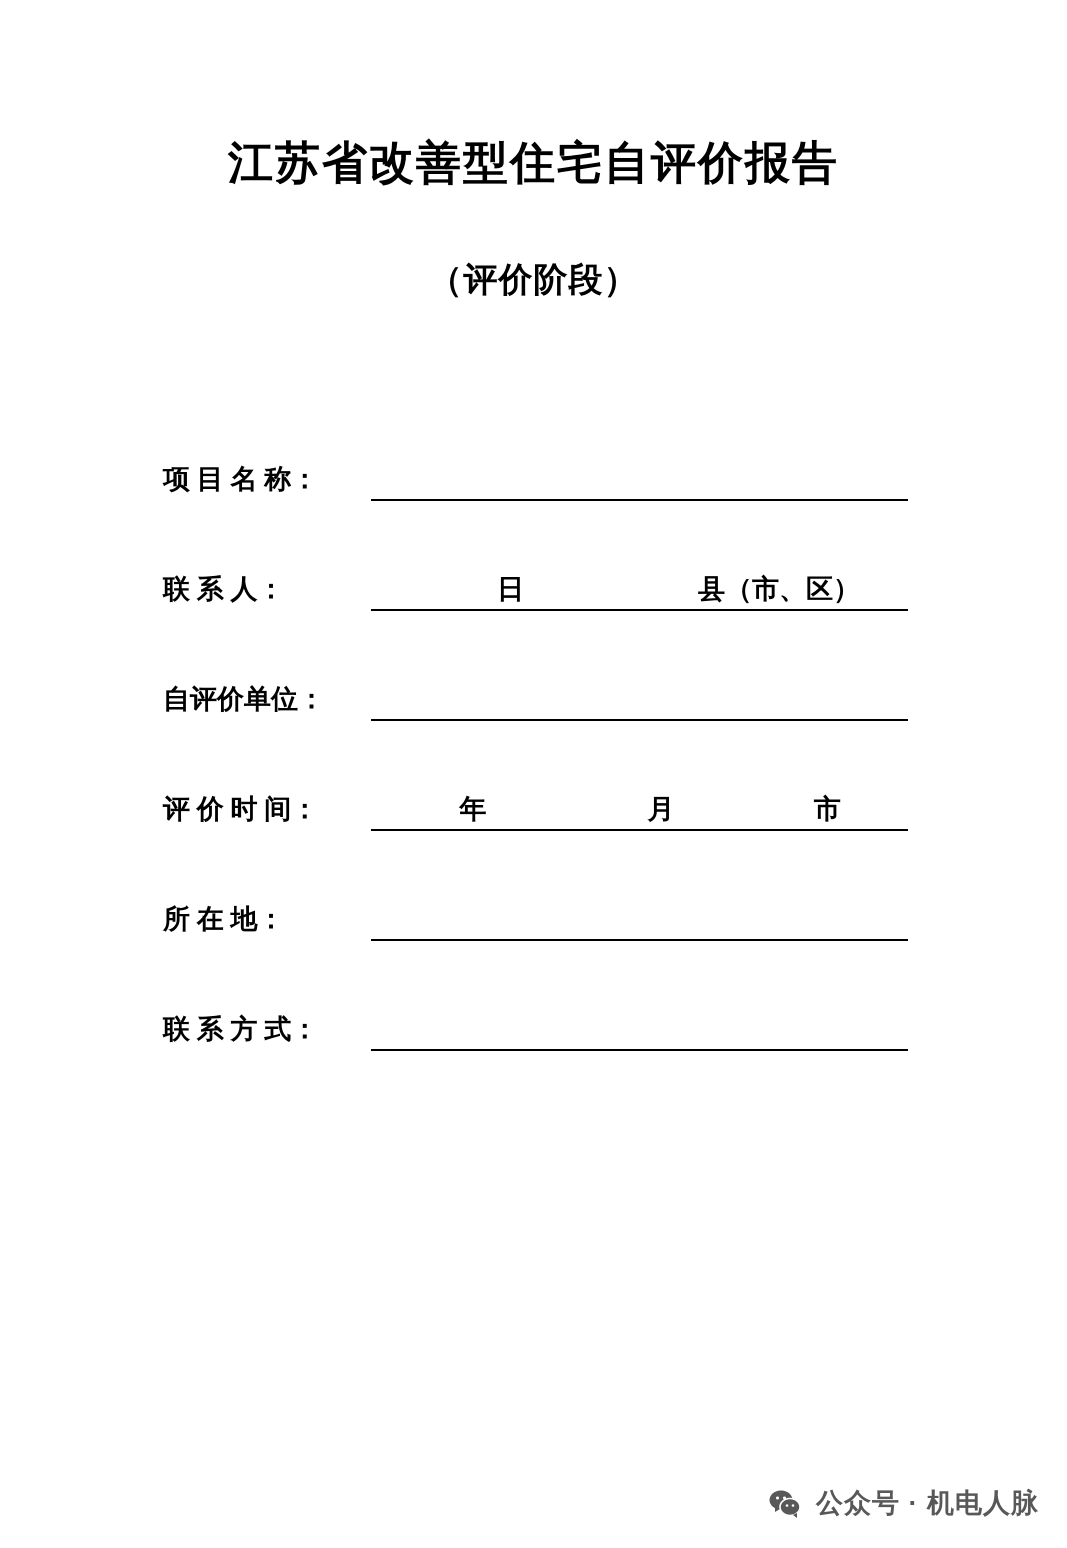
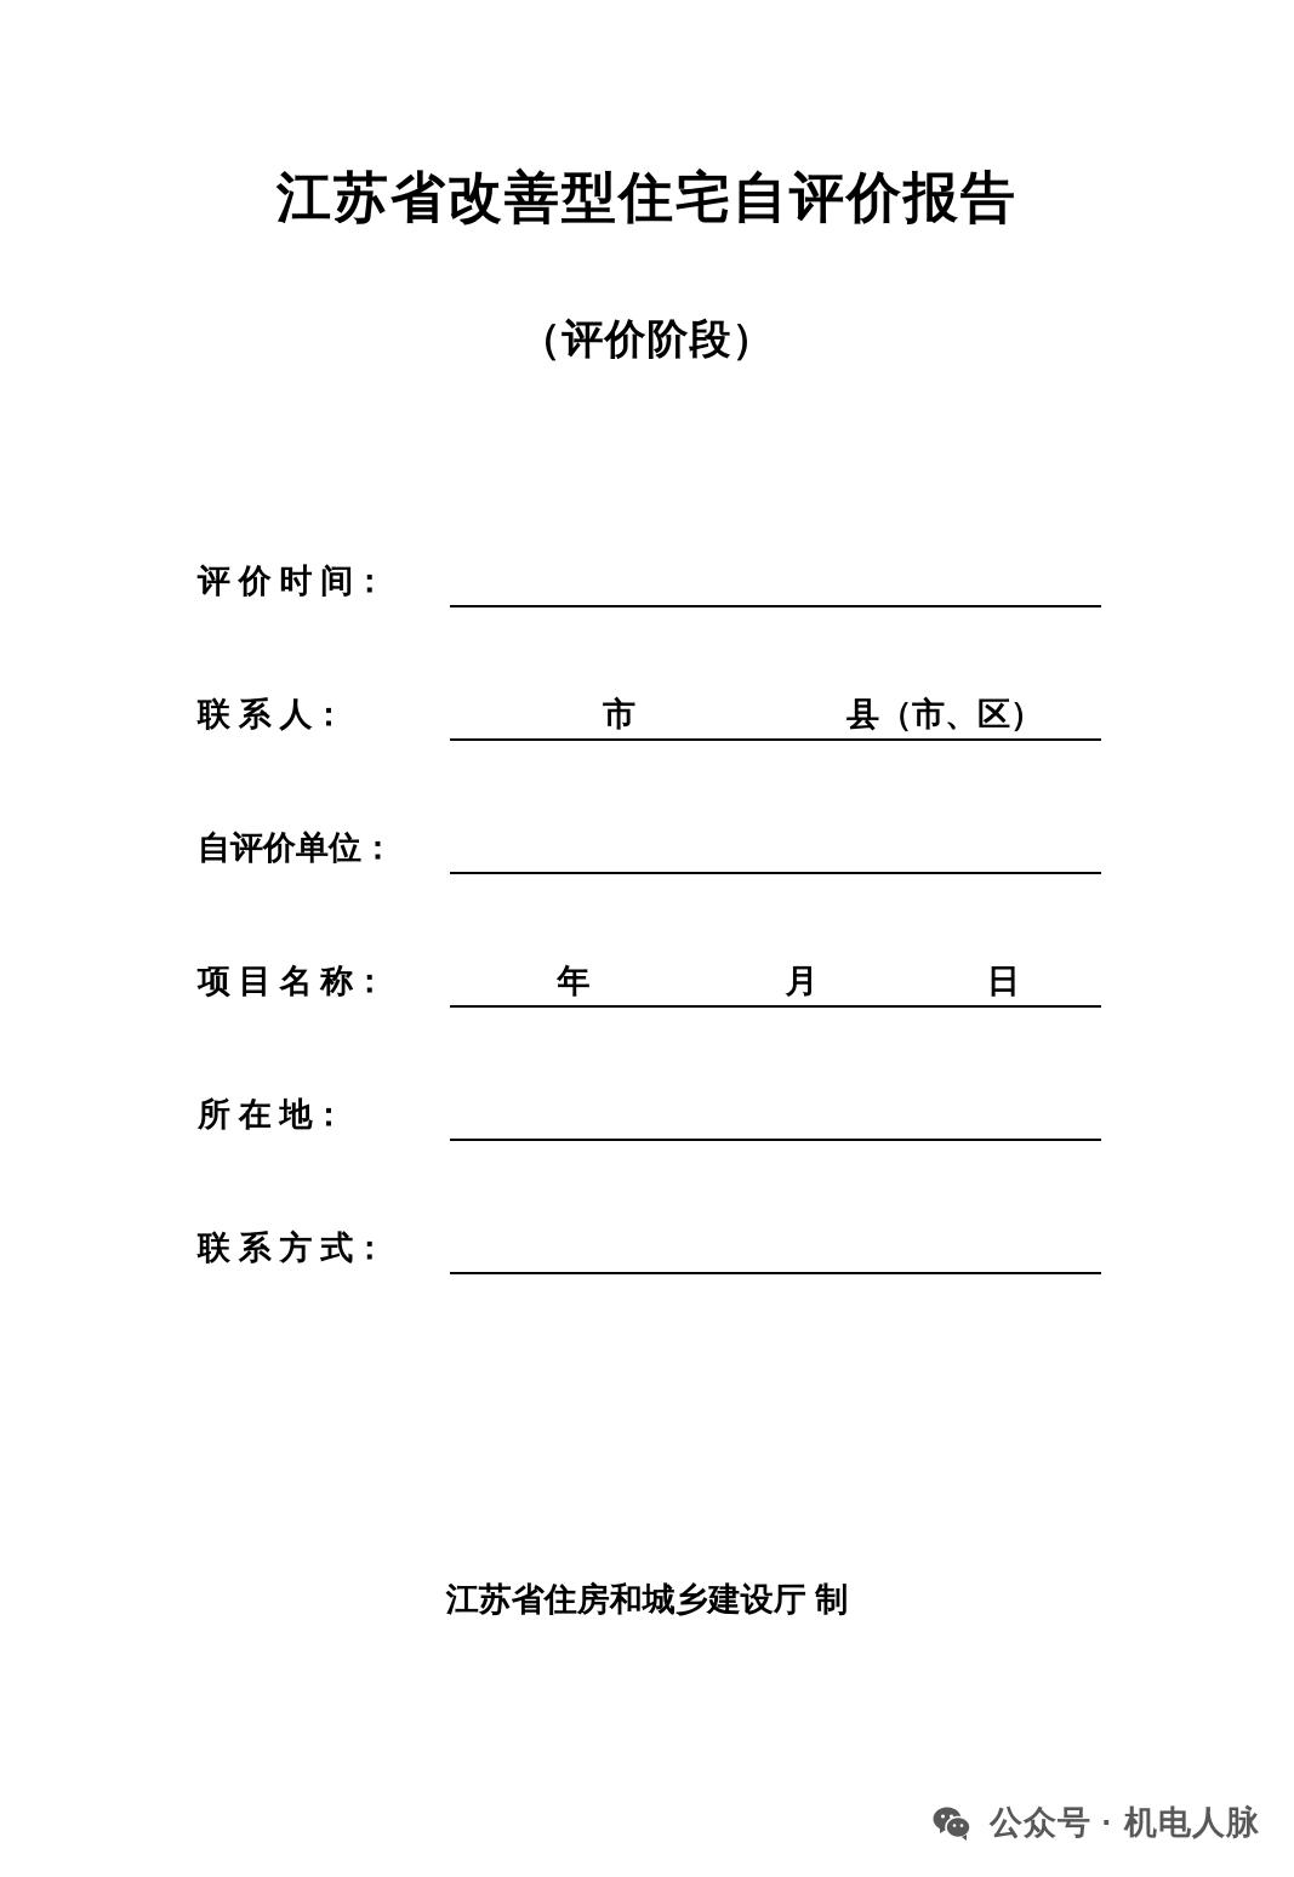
  江苏省改善型住宅自评价报告
  （评价阶段）
- 项 目 名 称：
+ 评 价 时 间：
  联 系 人：
- 日
+ 市
  县（市、区）
  自评价单位：
- 评 价 时 间：
+ 项 目 名 称：
  年
  月
- 市
+ 日
  所 在 地：
  联 系 方 式：
+ 江苏省住房和城乡建设厅 制
  公众号 · 机电人脉
